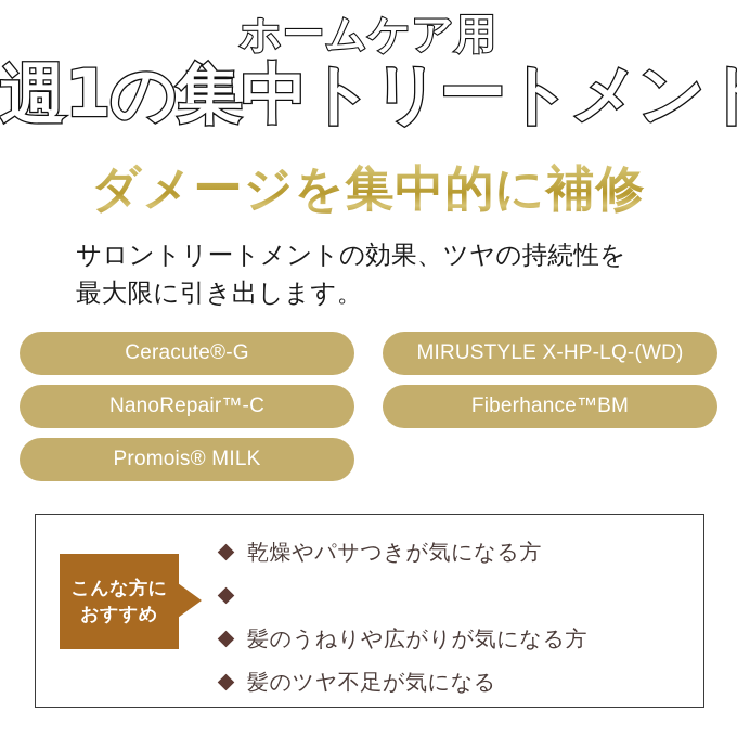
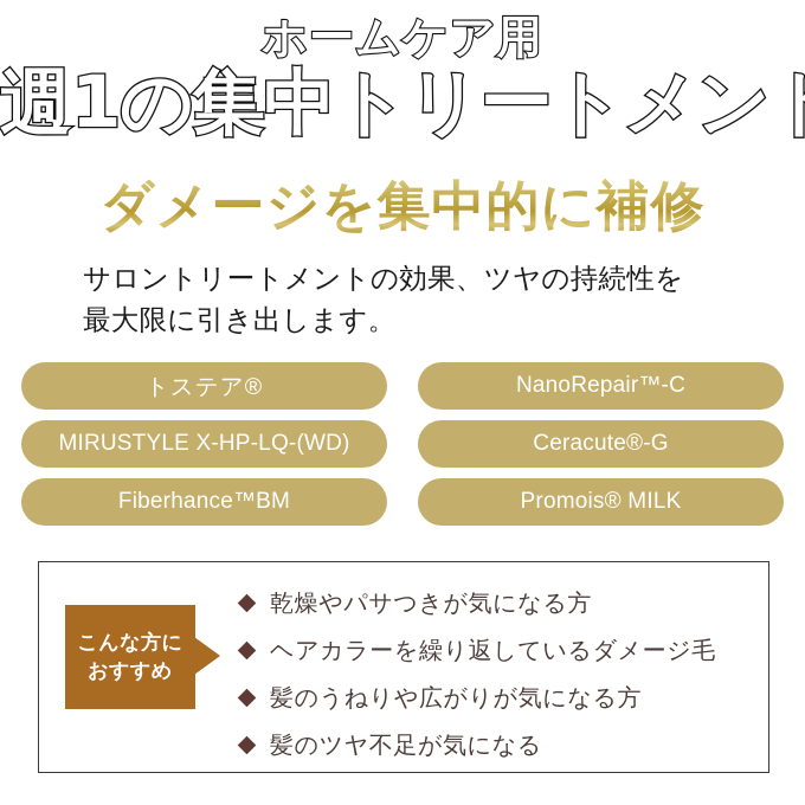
  ホームケア用
  週1の集中トリートメン
  ダメージを集中的に補修
  サロントリートメントの効果、ツヤの持続性を
  最大限に引き出します。
+ トステア®
- Ceracute®-G
+ NanoRepair™-C
  MIRUSTYLE X-HP-LQ-(WD)
- NanoRepair™-C
+ Ceracute®-G
  Fiberhance™BM
  Promois® MILK
  こんな方に
  おすすめ
  乾燥やパサつきが気になる方
+ ヘアカラーを繰り返しているダメージ毛
  髪のうねりや広がりが気になる方
  髪のツヤ不足が気になる
